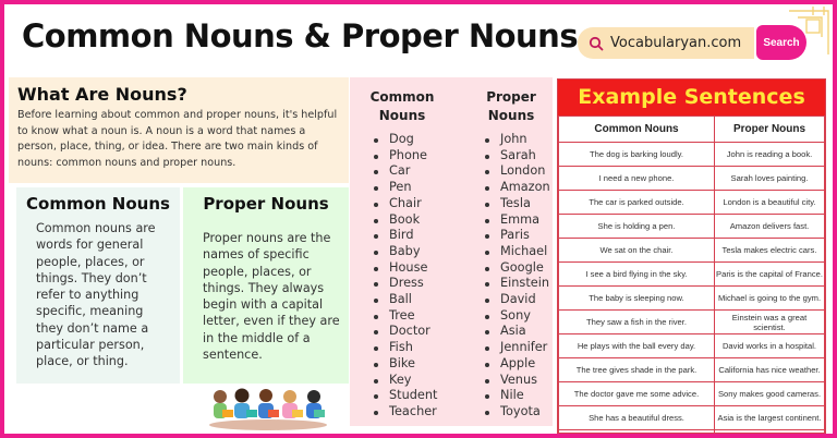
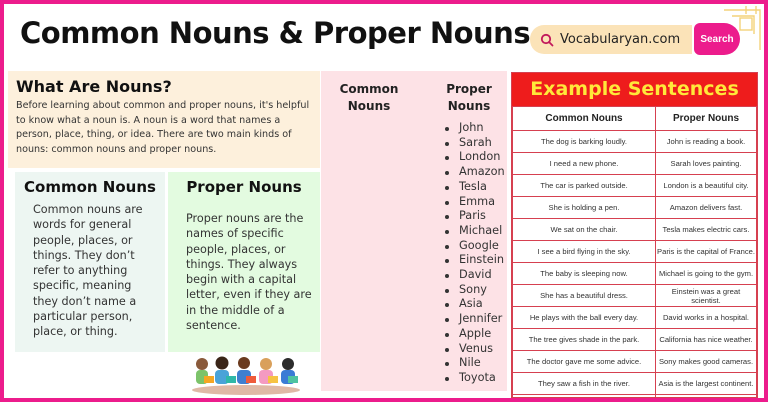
  Common Nouns & Proper Nouns
  Vocabularyan.com
  Search
  What Are Nouns?
  Before learning about common and proper nouns, it's helpful to know what a noun is. A noun is a word that names a person, place, thing, or idea. There are two main kinds of nouns: common nouns and proper nouns.
  Common Nouns
  Common nouns are words for general people, places, or things. They don’t refer to anything specific, meaning they don’t name a particular person, place, or thing.
  Proper Nouns
  Proper nouns are the names of specific people, places, or things. They always begin with a capital letter, even if they are in the middle of a sentence.
  Common Nouns
- Dog
- Phone
- Car
- Pen
- Chair
- Book
- Bird
- Baby
- House
- Dress
- Ball
- Tree
- Doctor
- Fish
- Bike
- Key
- Student
- Teacher
  Proper Nouns
  John
  Sarah
  London
  Amazon
  Tesla
  Emma
  Paris
  Michael
  Google
  Einstein
  David
  Sony
  Asia
  Jennifer
  Apple
  Venus
  Nile
  Toyota
  Example Sentences
  Common Nouns	Proper Nouns
  The dog is barking loudly.	John is reading a book.
  I need a new phone.	Sarah loves painting.
  The car is parked outside.	London is a beautiful city.
  She is holding a pen.	Amazon delivers fast.
  We sat on the chair.	Tesla makes electric cars.
  I see a bird flying in the sky.	Paris is the capital of France.
  The baby is sleeping now.	Michael is going to the gym.
- They saw a fish in the river.	Einstein was a great scientist.
+ She has a beautiful dress.	Einstein was a great scientist.
  He plays with the ball every day.	David works in a hospital.
  The tree gives shade in the park.	California has nice weather.
  The doctor gave me some advice.	Sony makes good cameras.
- She has a beautiful dress.	Asia is the largest continent.
+ They saw a fish in the river.	Asia is the largest continent.
